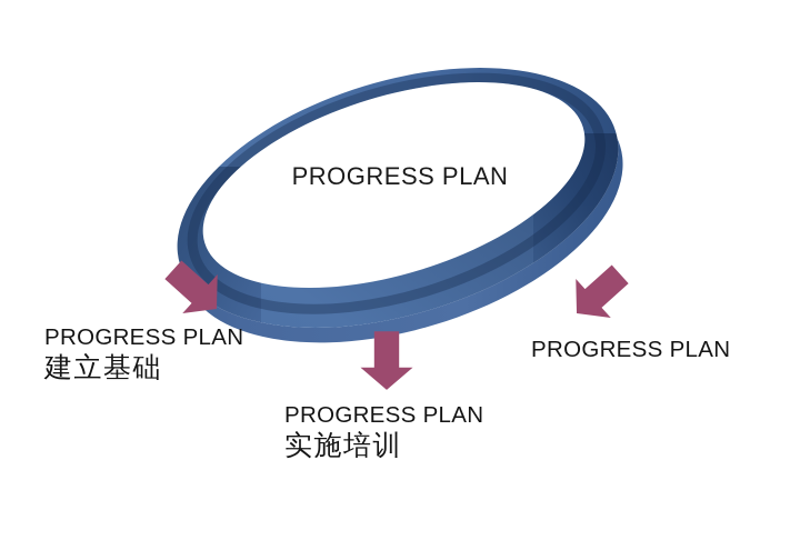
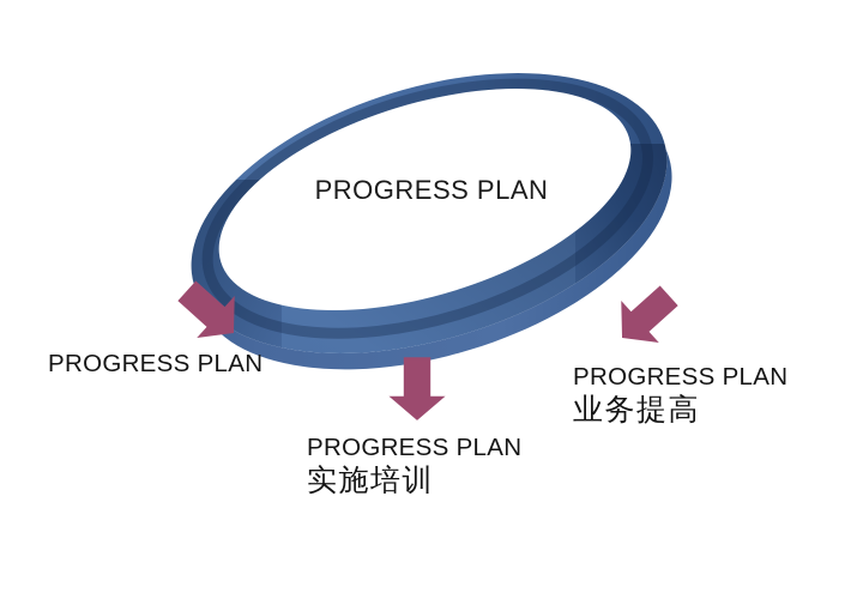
  PROGRESS PLAN
  PROGRESS PLAN
- 建立基础
  PROGRESS PLAN
  实施培训
  PROGRESS PLAN
+ 业务提高
